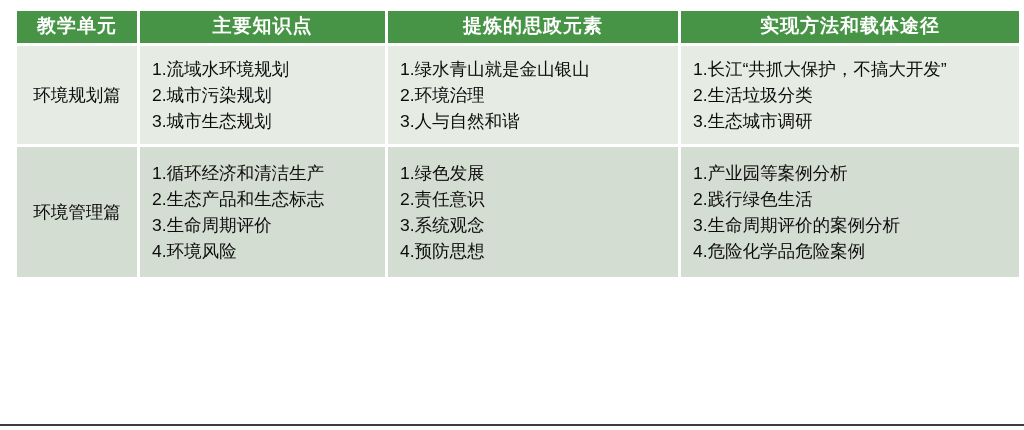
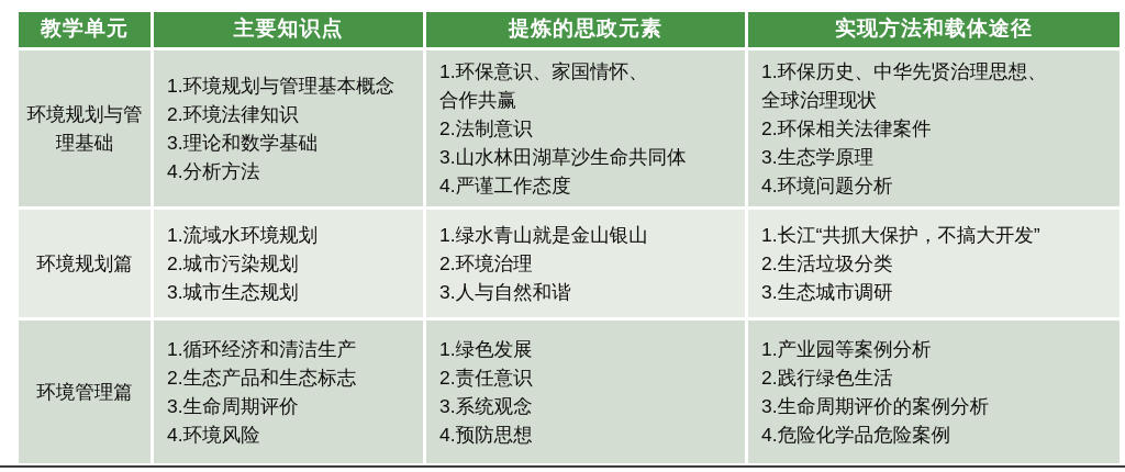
  教学单元	主要知识点	提炼的思政元素	实现方法和载体途径
+ 环境规划与管理基础	1.环境规划与管理基本概念2.环境法律知识3.理论和数学基础4.分析方法	1.环保意识、家国情怀、合作共赢2.法制意识3.山水林田湖草沙生命共同体4.严谨工作态度	1.环保历史、中华先贤治理思想、全球治理现状2.环保相关法律案件3.生态学原理4.环境问题分析
  环境规划篇	1.流域水环境规划2.城市污染规划3.城市生态规划	1.绿水青山就是金山银山2.环境治理3.人与自然和谐	1.长江“共抓大保护，不搞大开发”2.生活垃圾分类3.生态城市调研
  环境管理篇	1.循环经济和清洁生产2.生态产品和生态标志3.生命周期评价4.环境风险	1.绿色发展2.责任意识3.系统观念4.预防思想	1.产业园等案例分析2.践行绿色生活3.生命周期评价的案例分析4.危险化学品危险案例
